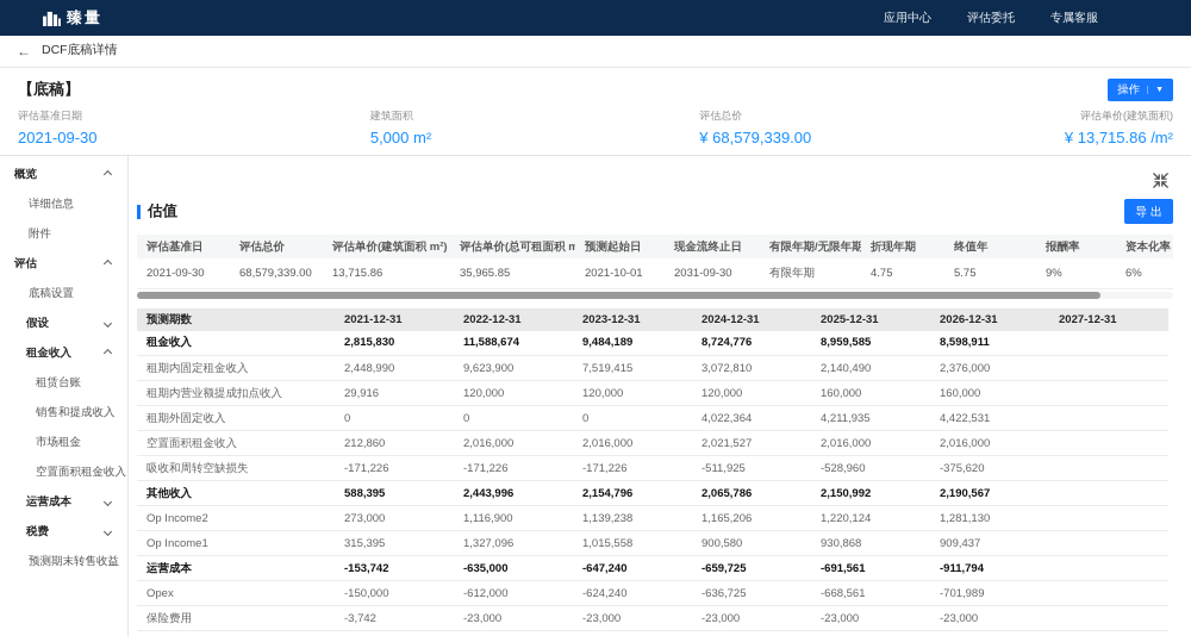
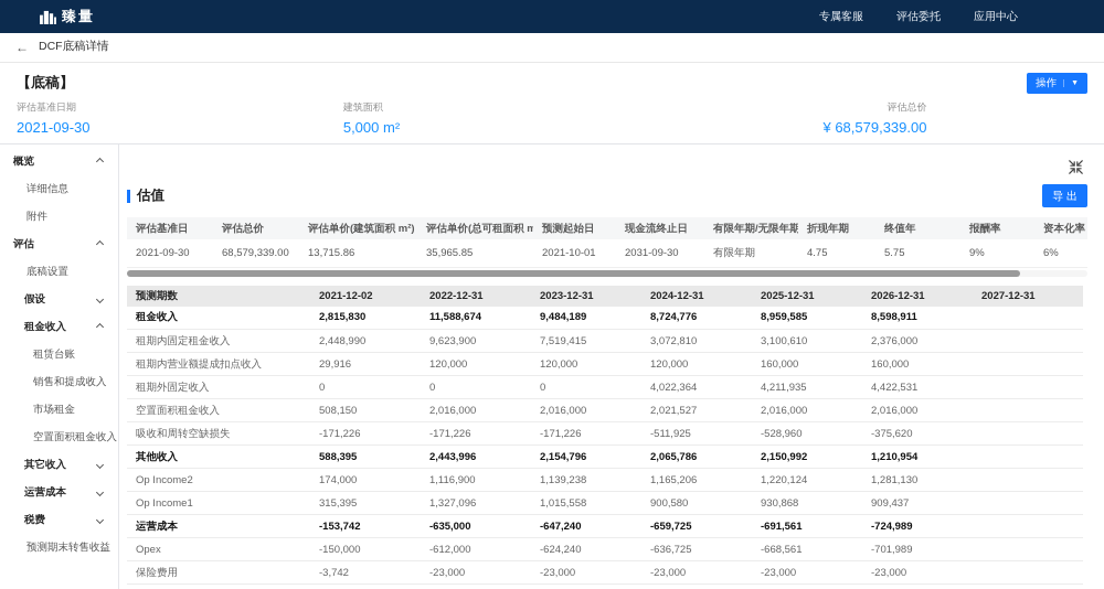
  臻量
- 应用中心
+ 专属客服
  评估委托
- 专属客服
+ 应用中心
  ←
  DCF底稿详情
  【底稿】
  操作
  评估基准日期
  2021-09-30
  建筑面积
  5,000 m²
  评估总价
  ¥ 68,579,339.00
- 评估单价(建筑面积)
- ¥ 13,715.86 /m²
  概览
  详细信息
  附件
  评估
  底稿设置
  假设
  租金收入
  租赁台账
  销售和提成收入
  市场租金
  空置面积租金收入
+ 其它收入
  运营成本
  税费
  预测期末转售收益
  估值
  导 出
  评估基准日	评估总价	评估单价(建筑面积 m²)	评估单价(总可租面积 m	预测起始日	现金流终止日	有限年期/无限年期	折现年期	终值年	报酬率	资本化率
  2021-09-30	68,579,339.00	13,715.86	35,965.85	2021-10-01	2031-09-30	有限年期	4.75	5.75	9%	6%
- 预测期数	2021-12-31	2022-12-31	2023-12-31	2024-12-31	2025-12-31	2026-12-31	2027-12-31
+ 预测期数	2021-12-02	2022-12-31	2023-12-31	2024-12-31	2025-12-31	2026-12-31	2027-12-31
  租金收入	2,815,830	11,588,674	9,484,189	8,724,776	8,959,585	8,598,911
- 租期内固定租金收入	2,448,990	9,623,900	7,519,415	3,072,810	2,140,490	2,376,000
+ 租期内固定租金收入	2,448,990	9,623,900	7,519,415	3,072,810	3,100,610	2,376,000
  租期内营业额提成扣点收入	29,916	120,000	120,000	120,000	160,000	160,000
  租期外固定收入	0	0	0	4,022,364	4,211,935	4,422,531
- 空置面积租金收入	212,860	2,016,000	2,016,000	2,021,527	2,016,000	2,016,000
+ 空置面积租金收入	508,150	2,016,000	2,016,000	2,021,527	2,016,000	2,016,000
  吸收和周转空缺损失	-171,226	-171,226	-171,226	-511,925	-528,960	-375,620
- 其他收入	588,395	2,443,996	2,154,796	2,065,786	2,150,992	2,190,567
+ 其他收入	588,395	2,443,996	2,154,796	2,065,786	2,150,992	1,210,954
- Op Income2	273,000	1,116,900	1,139,238	1,165,206	1,220,124	1,281,130
+ Op Income2	174,000	1,116,900	1,139,238	1,165,206	1,220,124	1,281,130
  Op Income1	315,395	1,327,096	1,015,558	900,580	930,868	909,437
- 运营成本	-153,742	-635,000	-647,240	-659,725	-691,561	-911,794
+ 运营成本	-153,742	-635,000	-647,240	-659,725	-691,561	-724,989
  Opex	-150,000	-612,000	-624,240	-636,725	-668,561	-701,989
  保险费用	-3,742	-23,000	-23,000	-23,000	-23,000	-23,000
